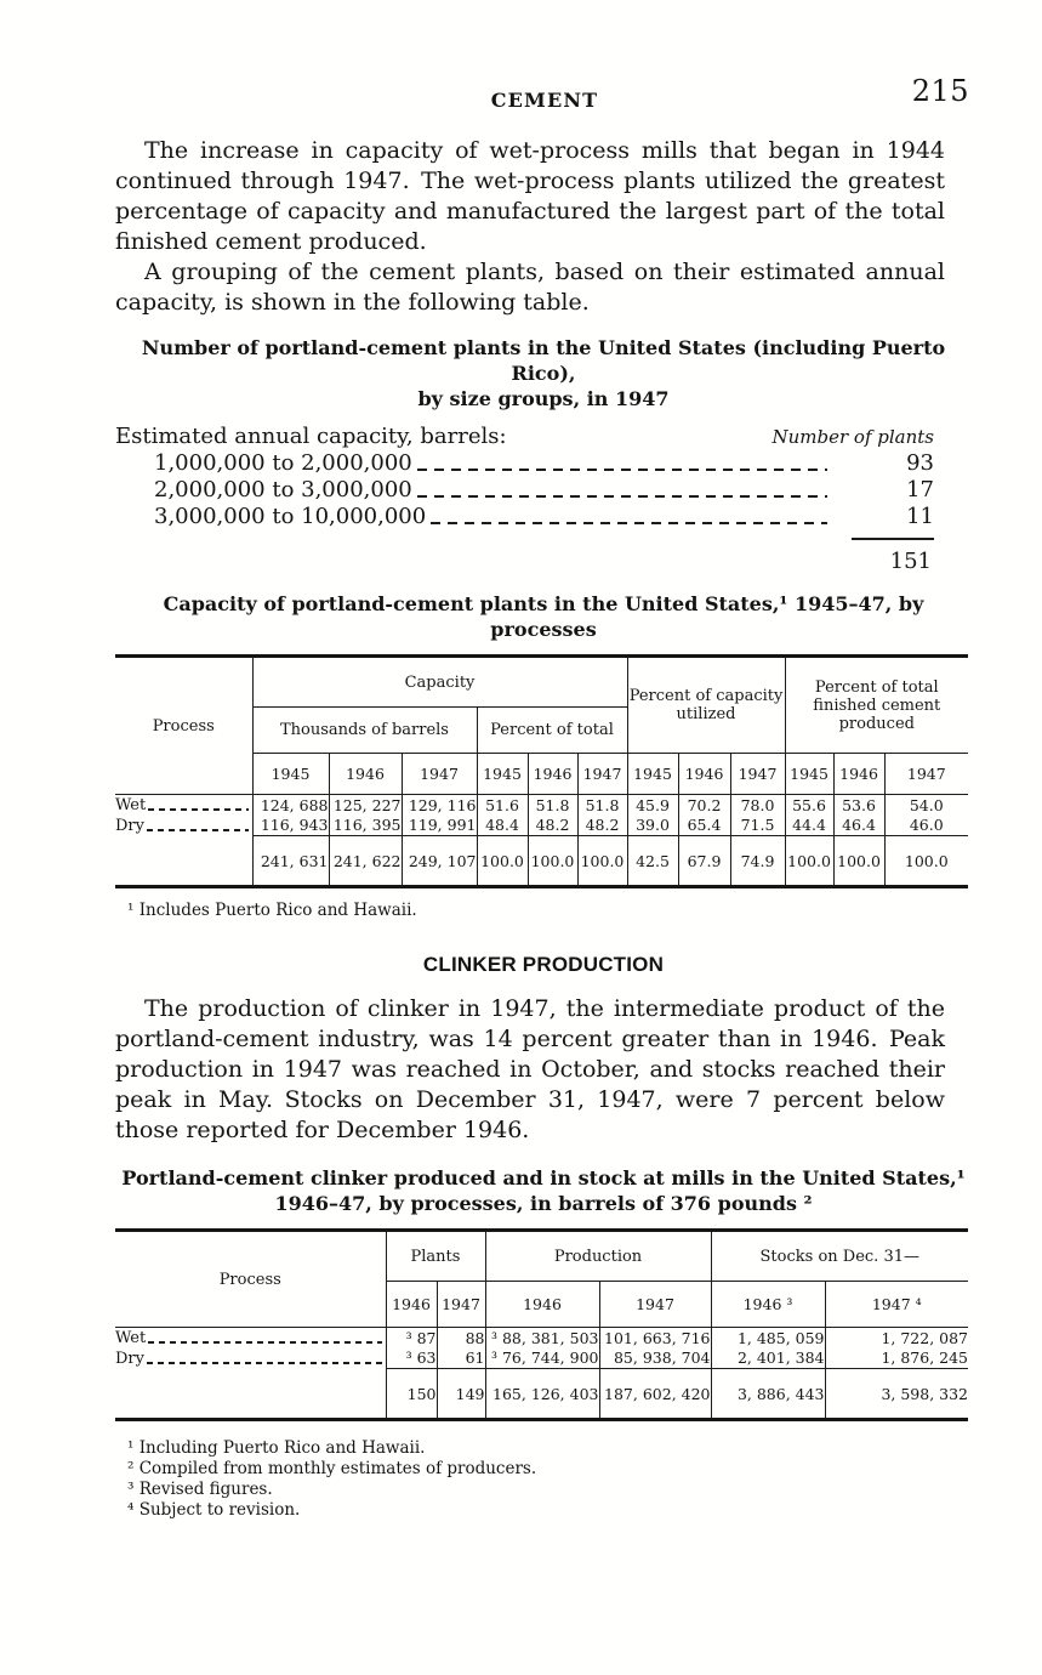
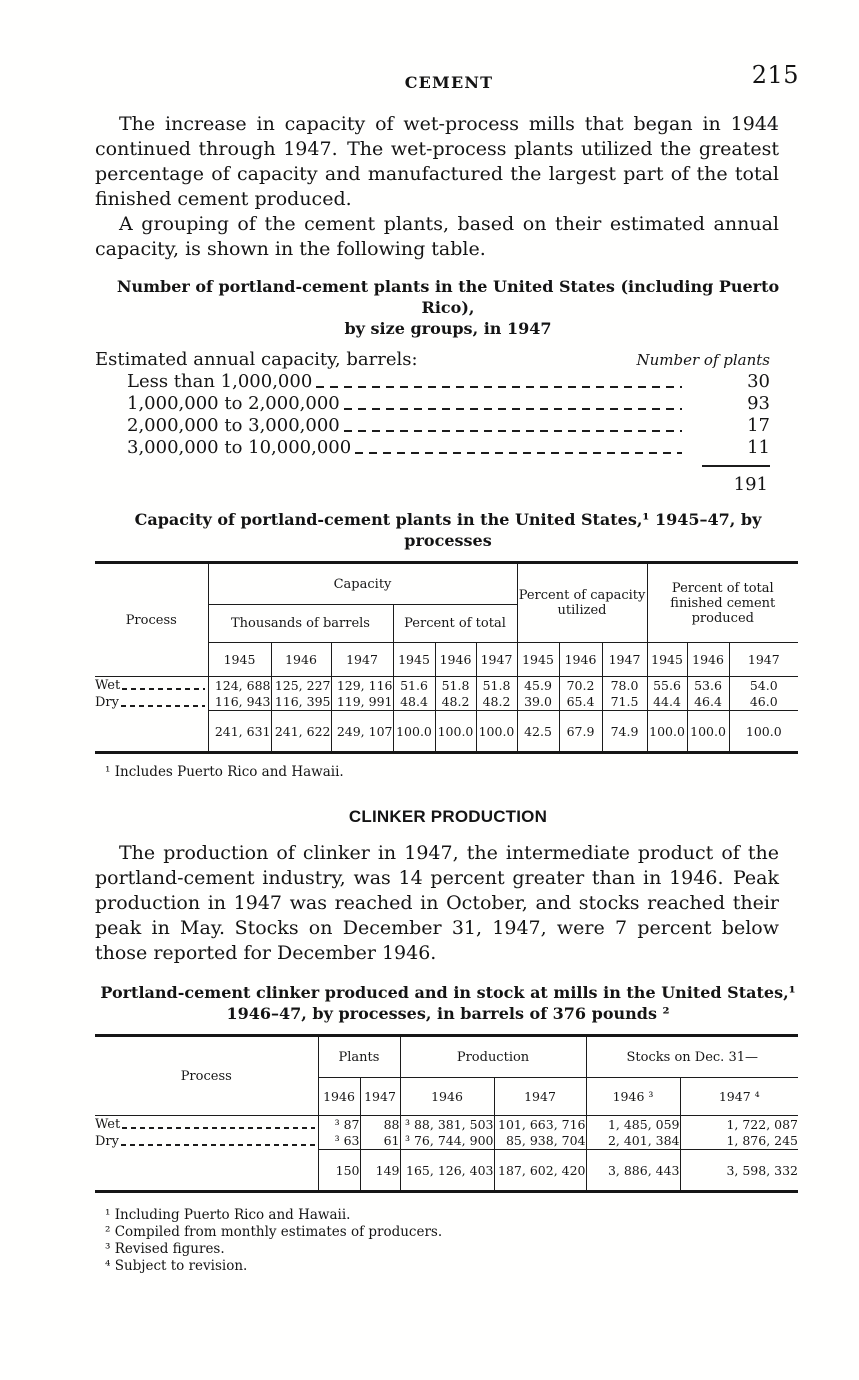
  CEMENT
  215
  The increase in capacity of wet-process mills that began in 1944 continued through 1947. The wet-process plants utilized the greatest percentage of capacity and manufactured the largest part of the total finished cement produced.
  A grouping of the cement plants, based on their estimated annual capacity, is shown in the following table.
  Number of portland-cement plants in the United States (including Puerto Rico),
  by size groups, in 1947
  Estimated annual capacity, barrels:
  Number of plants
+ Less than 1,000,000
+ 30
  1,000,000 to 2,000,000
  93
  2,000,000 to 3,000,000
  17
  3,000,000 to 10,000,000
  11
- 151
+ 191
  Capacity of portland-cement plants in the United States,¹ 1945–47, by processes
  Process	Capacity	Percent of capacity utilized	Percent of total finished cement produced
  Thousands of barrels	Percent of total
  1945	1946	1947	1945	1946	1947	1945	1946	1947	1945	1946	1947
  Wet	124, 688	125, 227	129, 116	51.6	51.8	51.8	45.9	70.2	78.0	55.6	53.6	54.0
  Dry	116, 943	116, 395	119, 991	48.4	48.2	48.2	39.0	65.4	71.5	44.4	46.4	46.0
  	241, 631	241, 622	249, 107	100.0	100.0	100.0	42.5	67.9	74.9	100.0	100.0	100.0
  ¹ Includes Puerto Rico and Hawaii.
  CLINKER PRODUCTION
  The production of clinker in 1947, the intermediate product of the portland-cement industry, was 14 percent greater than in 1946. Peak production in 1947 was reached in October, and stocks reached their peak in May. Stocks on December 31, 1947, were 7 percent below those reported for December 1946.
  Portland-cement clinker produced and in stock at mills in the United States,¹
  1946–47, by processes, in barrels of 376 pounds ²
  Process	Plants	Production	Stocks on Dec. 31—
  1946	1947	1946	1947	1946 ³	1947 ⁴
  Wet	³ 87	88	³ 88, 381, 503	101, 663, 716	1, 485, 059	1, 722, 087
  Dry	³ 63	61	³ 76, 744, 900	85, 938, 704	2, 401, 384	1, 876, 245
  	150	149	165, 126, 403	187, 602, 420	3, 886, 443	3, 598, 332
  ¹ Including Puerto Rico and Hawaii.
  ² Compiled from monthly estimates of producers.
  ³ Revised figures.
  ⁴ Subject to revision.
